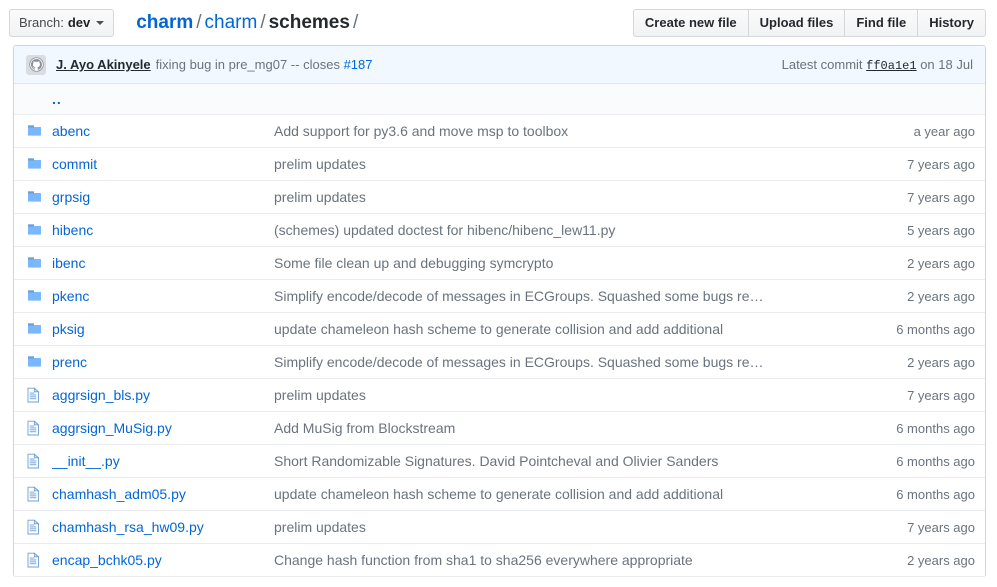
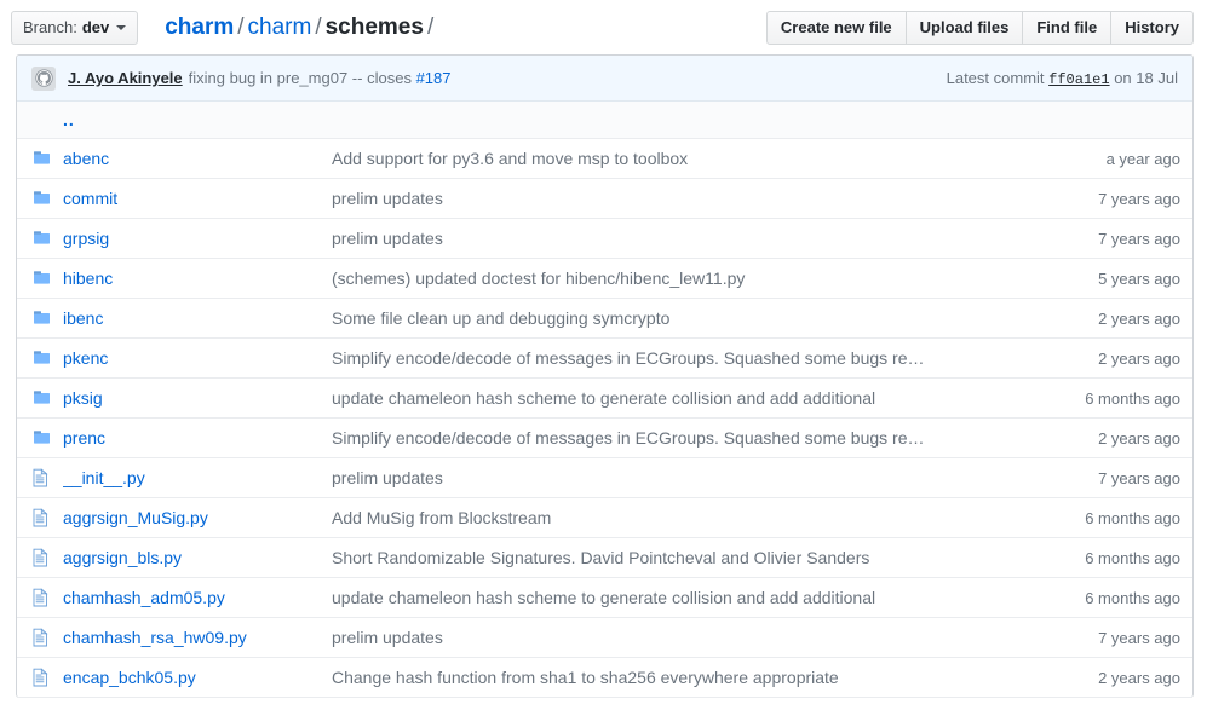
  Branch:
  dev
  charm / charm / schemes /
  Create new file
  Upload files
  Find file
  History
  J. Ayo Akinyele
  fixing bug in pre_mg07 -- closes #187
  Latest commit ff0a1e1 on 18 Jul
  ..
  abenc
  Add support for py3.6 and move msp to toolbox
  a year ago
  commit
  prelim updates
  7 years ago
  grpsig
  prelim updates
  7 years ago
  hibenc
  (schemes) updated doctest for hibenc/hibenc_lew11.py
  5 years ago
  ibenc
  Some file clean up and debugging symcrypto
  2 years ago
  pkenc
  Simplify encode/decode of messages in ECGroups. Squashed some bugs re…
  2 years ago
  pksig
  update chameleon hash scheme to generate collision and add additional
  6 months ago
  prenc
  Simplify encode/decode of messages in ECGroups. Squashed some bugs re…
  2 years ago
- aggrsign_bls.py
+ __init__.py
  prelim updates
  7 years ago
  aggrsign_MuSig.py
  Add MuSig from Blockstream
  6 months ago
- __init__.py
+ aggrsign_bls.py
  Short Randomizable Signatures. David Pointcheval and Olivier Sanders
  6 months ago
  chamhash_adm05.py
  update chameleon hash scheme to generate collision and add additional
  6 months ago
  chamhash_rsa_hw09.py
  prelim updates
  7 years ago
  encap_bchk05.py
  Change hash function from sha1 to sha256 everywhere appropriate
  2 years ago
